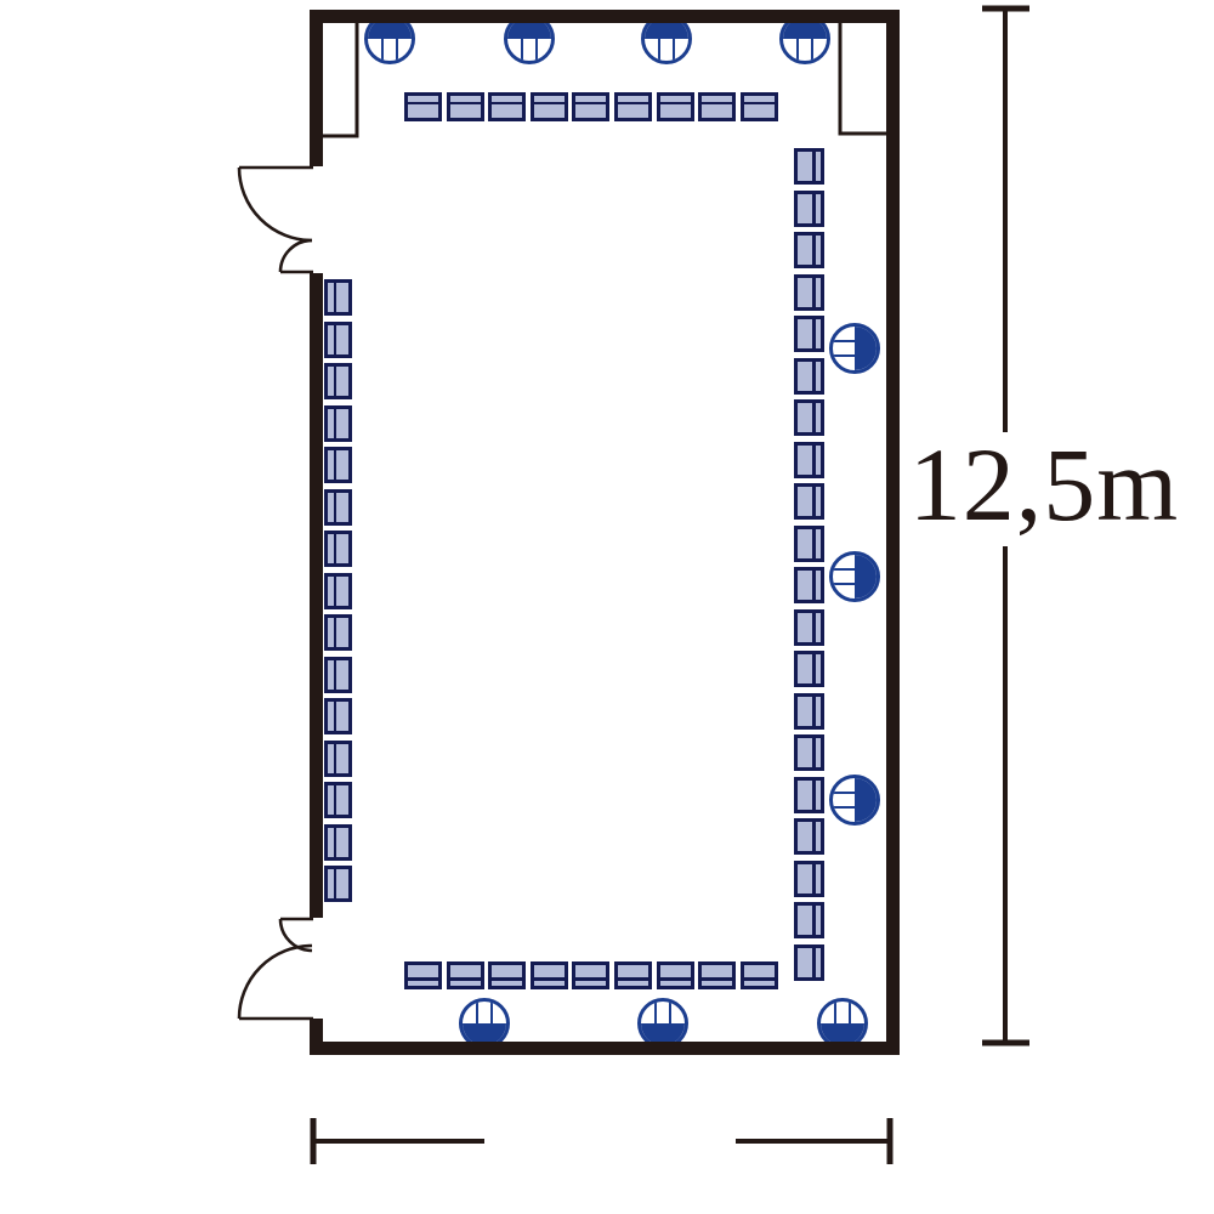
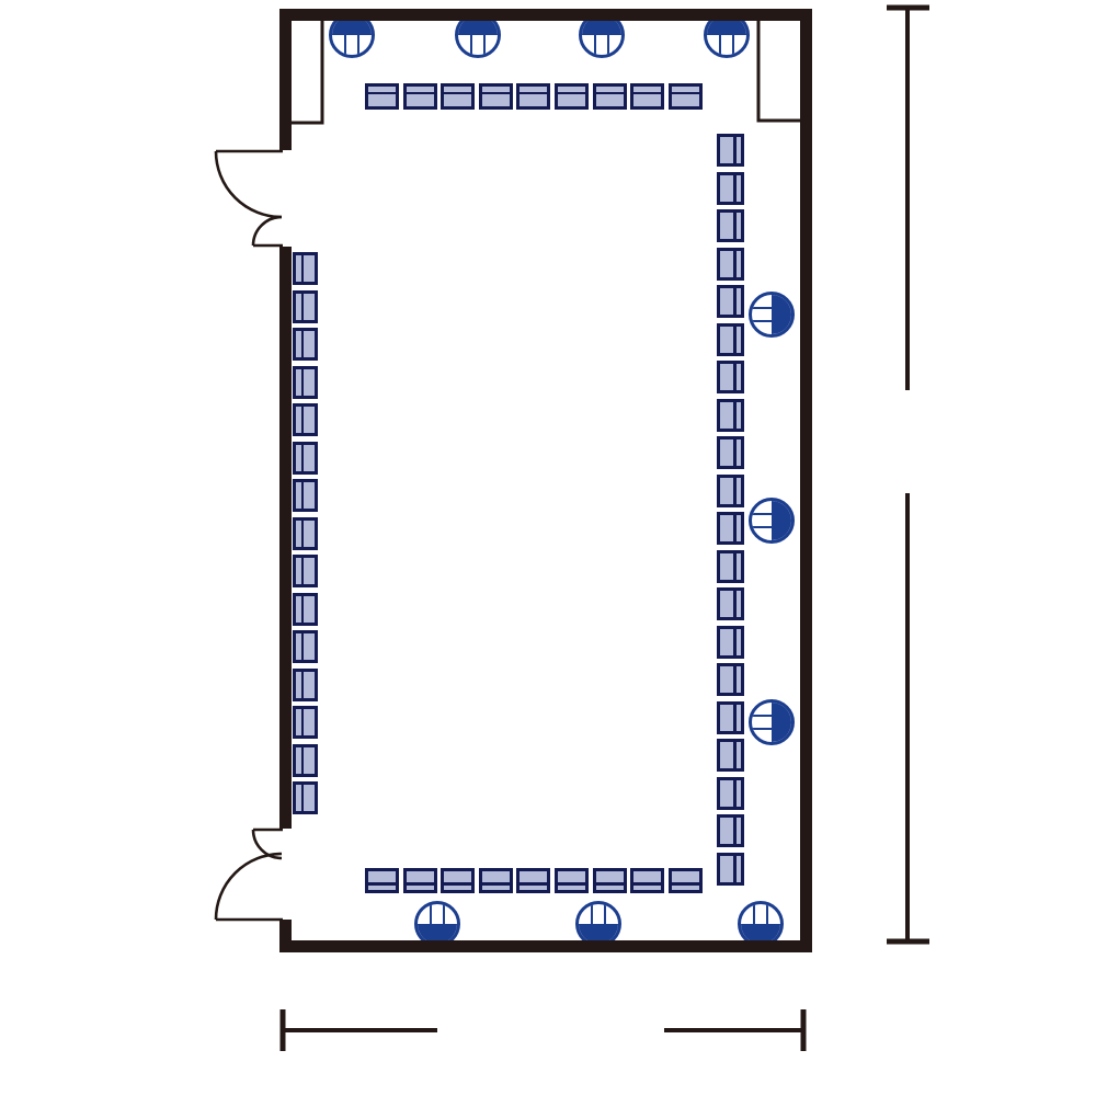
- 12,5m
